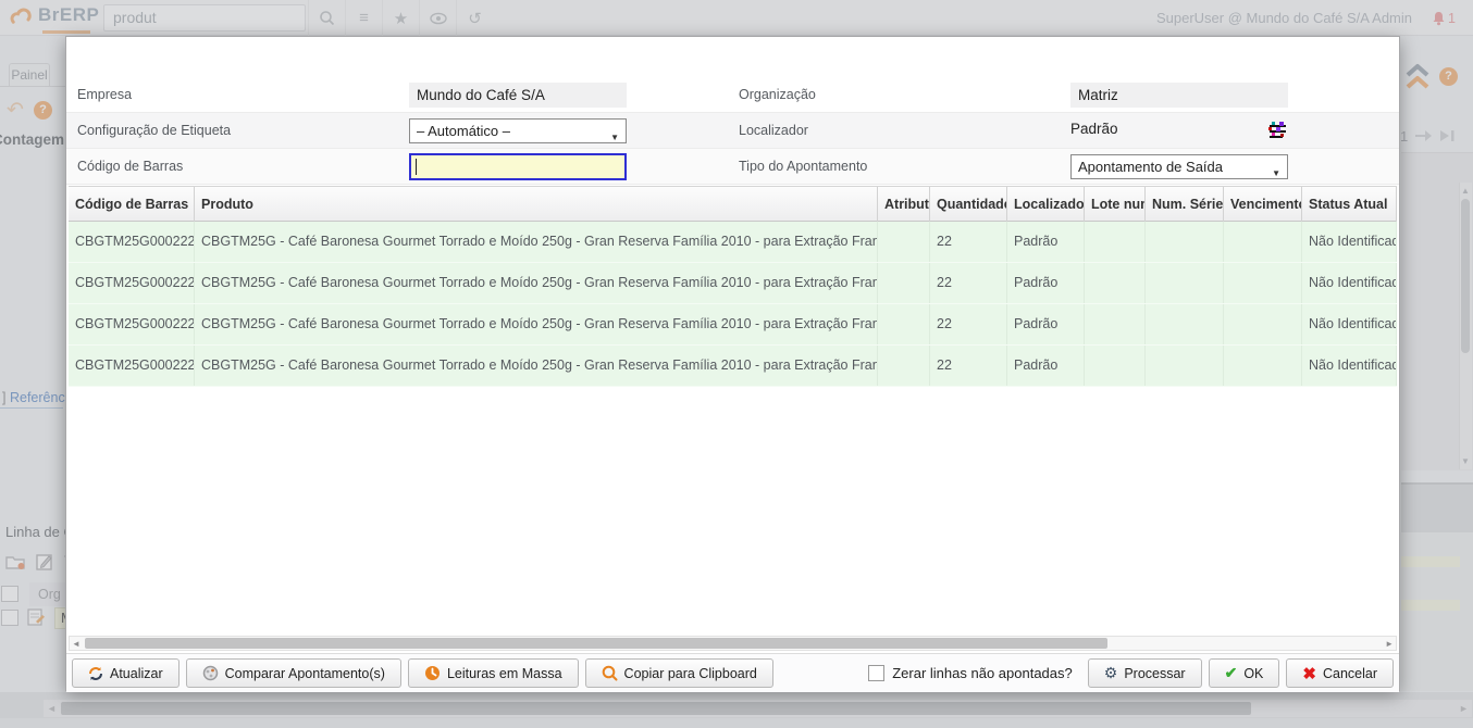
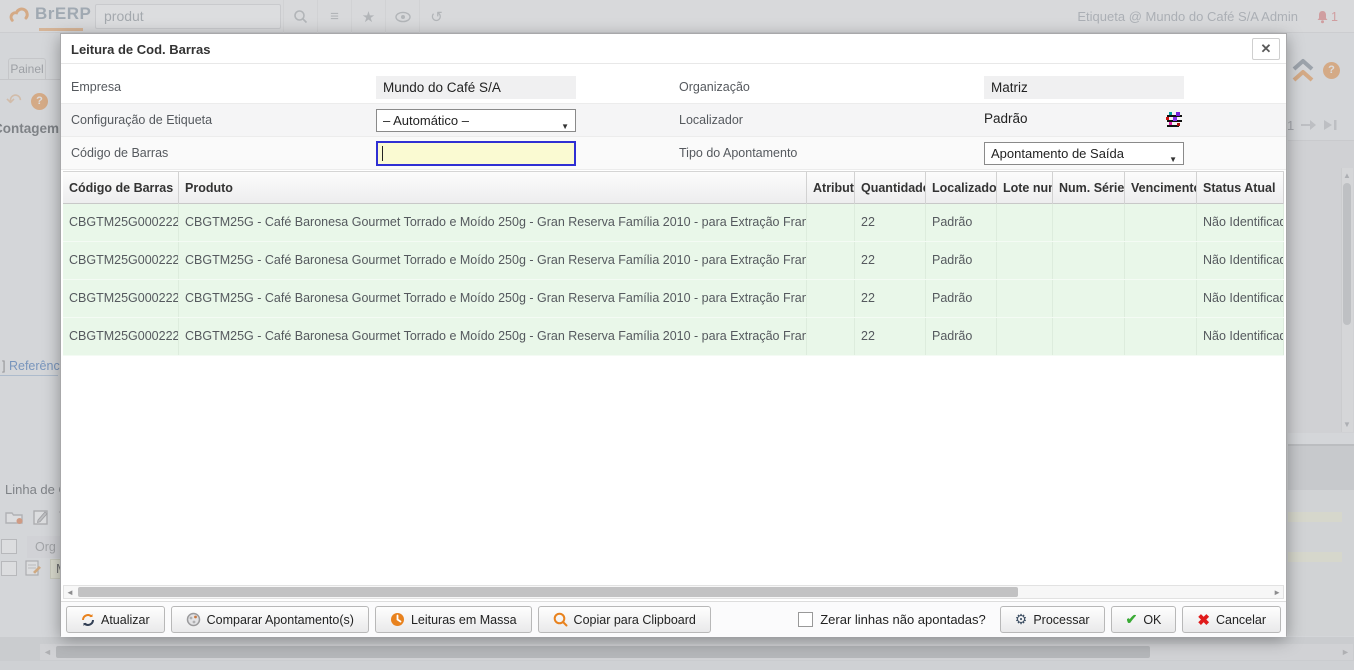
  BrERP
  produt
  ≡
  ★
  ↺
- SuperUser @ Mundo do Café S/A Admin
+ Etiqueta @ Mundo do Café S/A Admin
  1
  Painel
  ↶
  ?
  ontagem
  ] Referênc
  Linha de
  Org
  ?
  1
  ▲
  ▼
  ◄
  ►
+ Leitura de Cod. Barras
+ ✕
  Empresa
  Mundo do Café S/A
  Organização
  Matriz
  Configuração de Etiqueta
  – Automático –
  ▼
  Localizador
  Padrão
  Código de Barras
  Tipo do Apontamento
  Apontamento de Saída
  ▼
  Código de Barras
  Produto
  Atribut
  Quantidad
  Localizado
  Lote nu
  Num. Série
  Venciment
  Status Atual
  CBGTM25G000222
  CBGTM25G - Café Baronesa Gourmet Torrado e Moído 250g - Gran Reserva Família 2010 - para Extração Fran
  22
  Padrão
  Não Identificad
  CBGTM25G000222
  CBGTM25G - Café Baronesa Gourmet Torrado e Moído 250g - Gran Reserva Família 2010 - para Extração Fran
  22
  Padrão
  Não Identificad
  CBGTM25G000222
  CBGTM25G - Café Baronesa Gourmet Torrado e Moído 250g - Gran Reserva Família 2010 - para Extração Fran
  22
  Padrão
  Não Identificad
  CBGTM25G000222
  CBGTM25G - Café Baronesa Gourmet Torrado e Moído 250g - Gran Reserva Família 2010 - para Extração Fran
  22
  Padrão
  Não Identificad
  ◄
  ►
  Atualizar
  Comparar Apontamento(s)
  Leituras em Massa
  Copiar para Clipboard
  Zerar linhas não apontadas?
  ⚙
  Processar
  ✔
  OK
  ✖
  Cancelar
